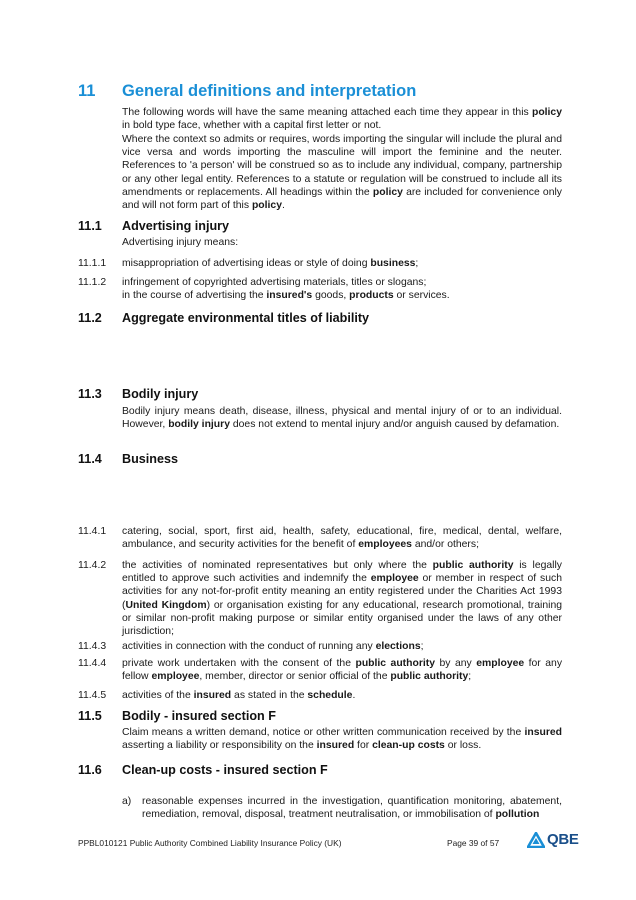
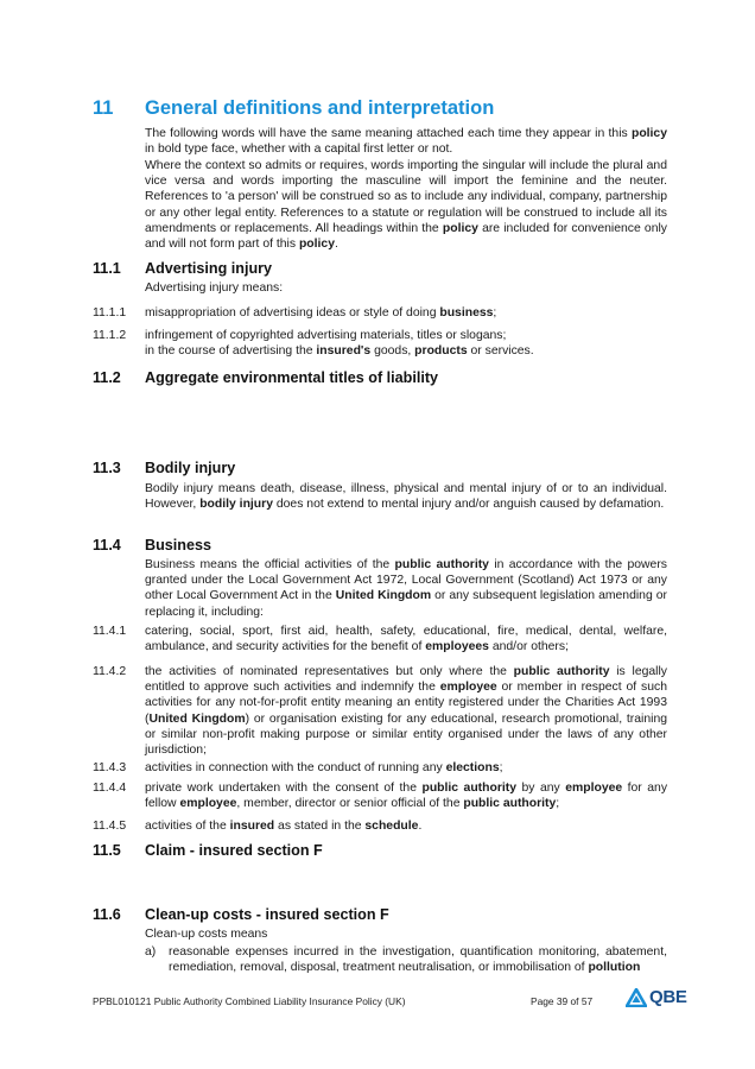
  11
  General definitions and interpretation
  The following words will have the same meaning attached each time they appear in this policy in bold type face, whether with a capital first letter or not.
  Where the context so admits or requires, words importing the singular will include the plural and vice versa and words importing the masculine will import the feminine and the neuter. References to 'a person' will be construed so as to include any individual, company, partnership or any other legal entity. References to a statute or regulation will be construed to include all its amendments or replacements. All headings within the policy are included for convenience only and will not form part of this policy.
  11.1
  Advertising injury
  Advertising injury means:
  11.1.1
  misappropriation of advertising ideas or style of doing business;
  11.1.2
  infringement of copyrighted advertising materials, titles or slogans;
  in the course of advertising the insured's goods, products or services.
  11.2
  Aggregate environmental titles of liability
  11.3
  Bodily injury
  Bodily injury means death, disease, illness, physical and mental injury of or to an individual. However, bodily injury does not extend to mental injury and/or anguish caused by defamation.
  11.4
  Business
+ Business means the official activities of the public authority in accordance with the powers granted under the Local Government Act 1972, Local Government (Scotland) Act 1973 or any other Local Government Act in the United Kingdom or any subsequent legislation amending or replacing it, including:
  11.4.1
  catering, social, sport, first aid, health, safety, educational, fire, medical, dental, welfare, ambulance, and security activities for the benefit of employees and/or others;
  11.4.2
  the activities of nominated representatives but only where the public authority is legally entitled to approve such activities and indemnify the employee or member in respect of such activities for any not-for-profit entity meaning an entity registered under the Charities Act 1993 (United Kingdom) or organisation existing for any educational, research promotional, training or similar non-profit making purpose or similar entity organised under the laws of any other jurisdiction;
  11.4.3
  activities in connection with the conduct of running any elections;
  11.4.4
  private work undertaken with the consent of the public authority by any employee for any fellow employee, member, director or senior official of the public authority;
  11.4.5
  activities of the insured as stated in the schedule.
  11.5
- Bodily - insured section F
+ Claim - insured section F
- Claim means a written demand, notice or other written communication received by the insured asserting a liability or responsibility on the insured for clean-up costs or loss.
  11.6
  Clean-up costs - insured section F
+ Clean-up costs means
  a)
  reasonable expenses incurred in the investigation, quantification monitoring, abatement, remediation, removal, disposal, treatment neutralisation, or immobilisation of pollution
  PPBL010121 Public Authority Combined Liability Insurance Policy (UK)
  Page 39 of 57
  QBE
